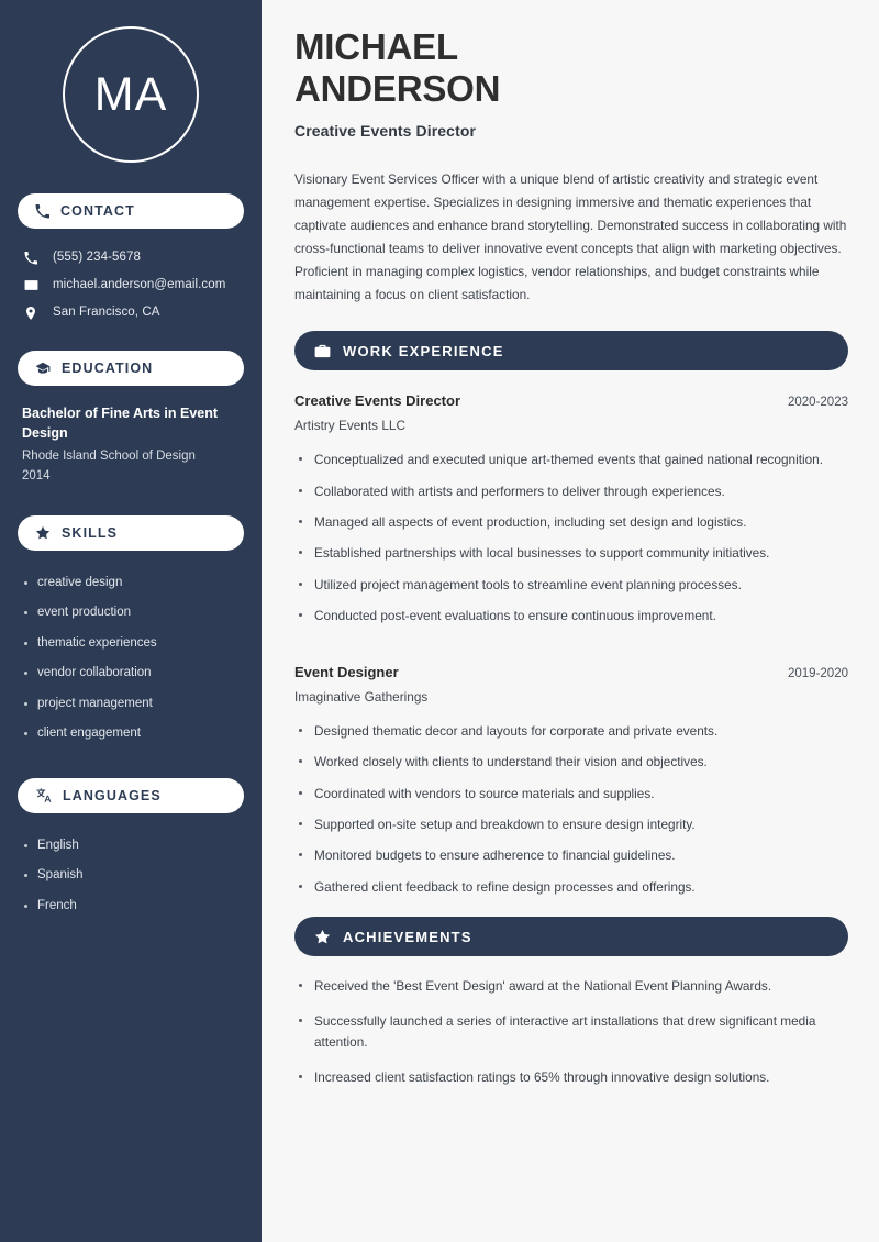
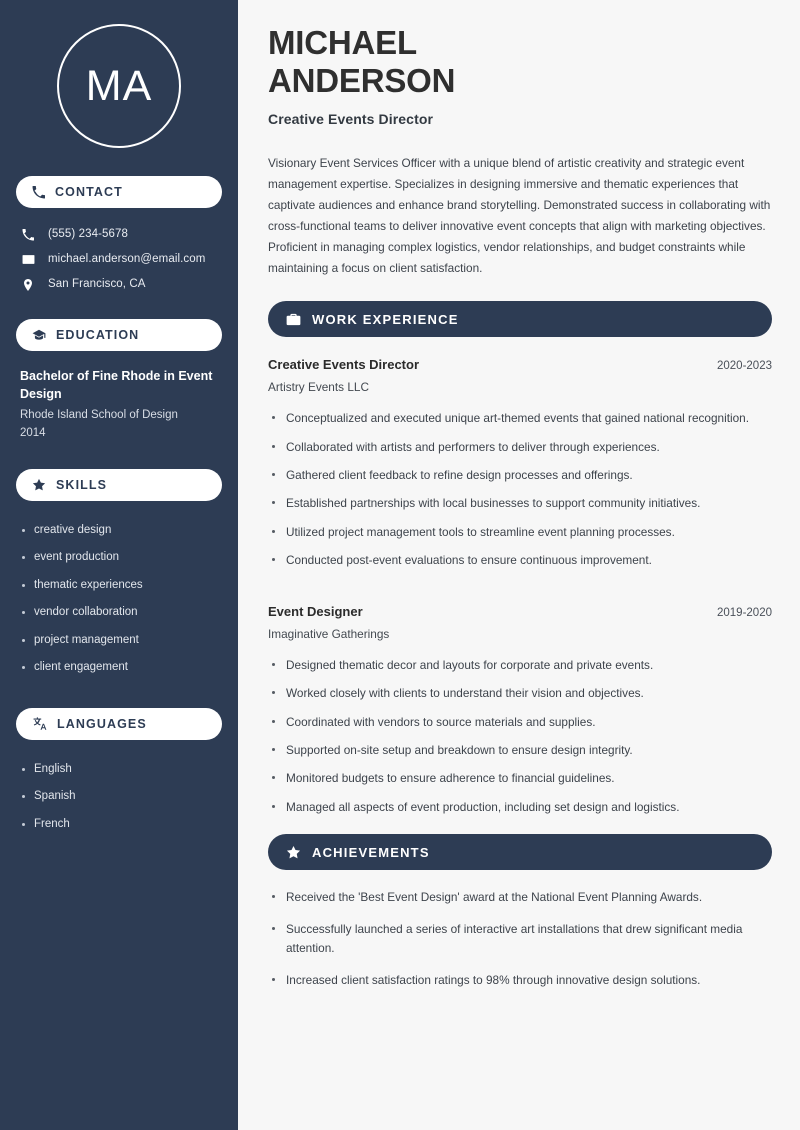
  MA
  CONTACT
  (555) 234-5678
  michael.anderson@email.com
  San Francisco, CA
  EDUCATION
- Bachelor of Fine Arts in Event Design
+ Bachelor of Fine Rhode in Event Design
  Rhode Island School of Design
  2014
  SKILLS
  creative design
  event production
  thematic experiences
  vendor collaboration
  project management
  client engagement
  LANGUAGES
  English
  Spanish
  French
  MICHAEL
  ANDERSON
  Creative Events Director
  Visionary Event Services Officer with a unique blend of artistic creativity and strategic event management expertise. Specializes in designing immersive and thematic experiences that captivate audiences and enhance brand storytelling. Demonstrated success in collaborating with cross-functional teams to deliver innovative event concepts that align with marketing objectives. Proficient in managing complex logistics, vendor relationships, and budget constraints while maintaining a focus on client satisfaction.
  WORK EXPERIENCE
  Creative Events Director
  2020-2023
  Artistry Events LLC
  Conceptualized and executed unique art-themed events that gained national recognition.
  Collaborated with artists and performers to deliver through experiences.
- Managed all aspects of event production, including set design and logistics.
+ Gathered client feedback to refine design processes and offerings.
  Established partnerships with local businesses to support community initiatives.
  Utilized project management tools to streamline event planning processes.
  Conducted post-event evaluations to ensure continuous improvement.
  Event Designer
  2019-2020
  Imaginative Gatherings
  Designed thematic decor and layouts for corporate and private events.
  Worked closely with clients to understand their vision and objectives.
  Coordinated with vendors to source materials and supplies.
  Supported on-site setup and breakdown to ensure design integrity.
  Monitored budgets to ensure adherence to financial guidelines.
- Gathered client feedback to refine design processes and offerings.
+ Managed all aspects of event production, including set design and logistics.
  ACHIEVEMENTS
  Received the 'Best Event Design' award at the National Event Planning Awards.
  Successfully launched a series of interactive art installations that drew significant media attention.
- Increased client satisfaction ratings to 65% through innovative design solutions.
+ Increased client satisfaction ratings to 98% through innovative design solutions.
